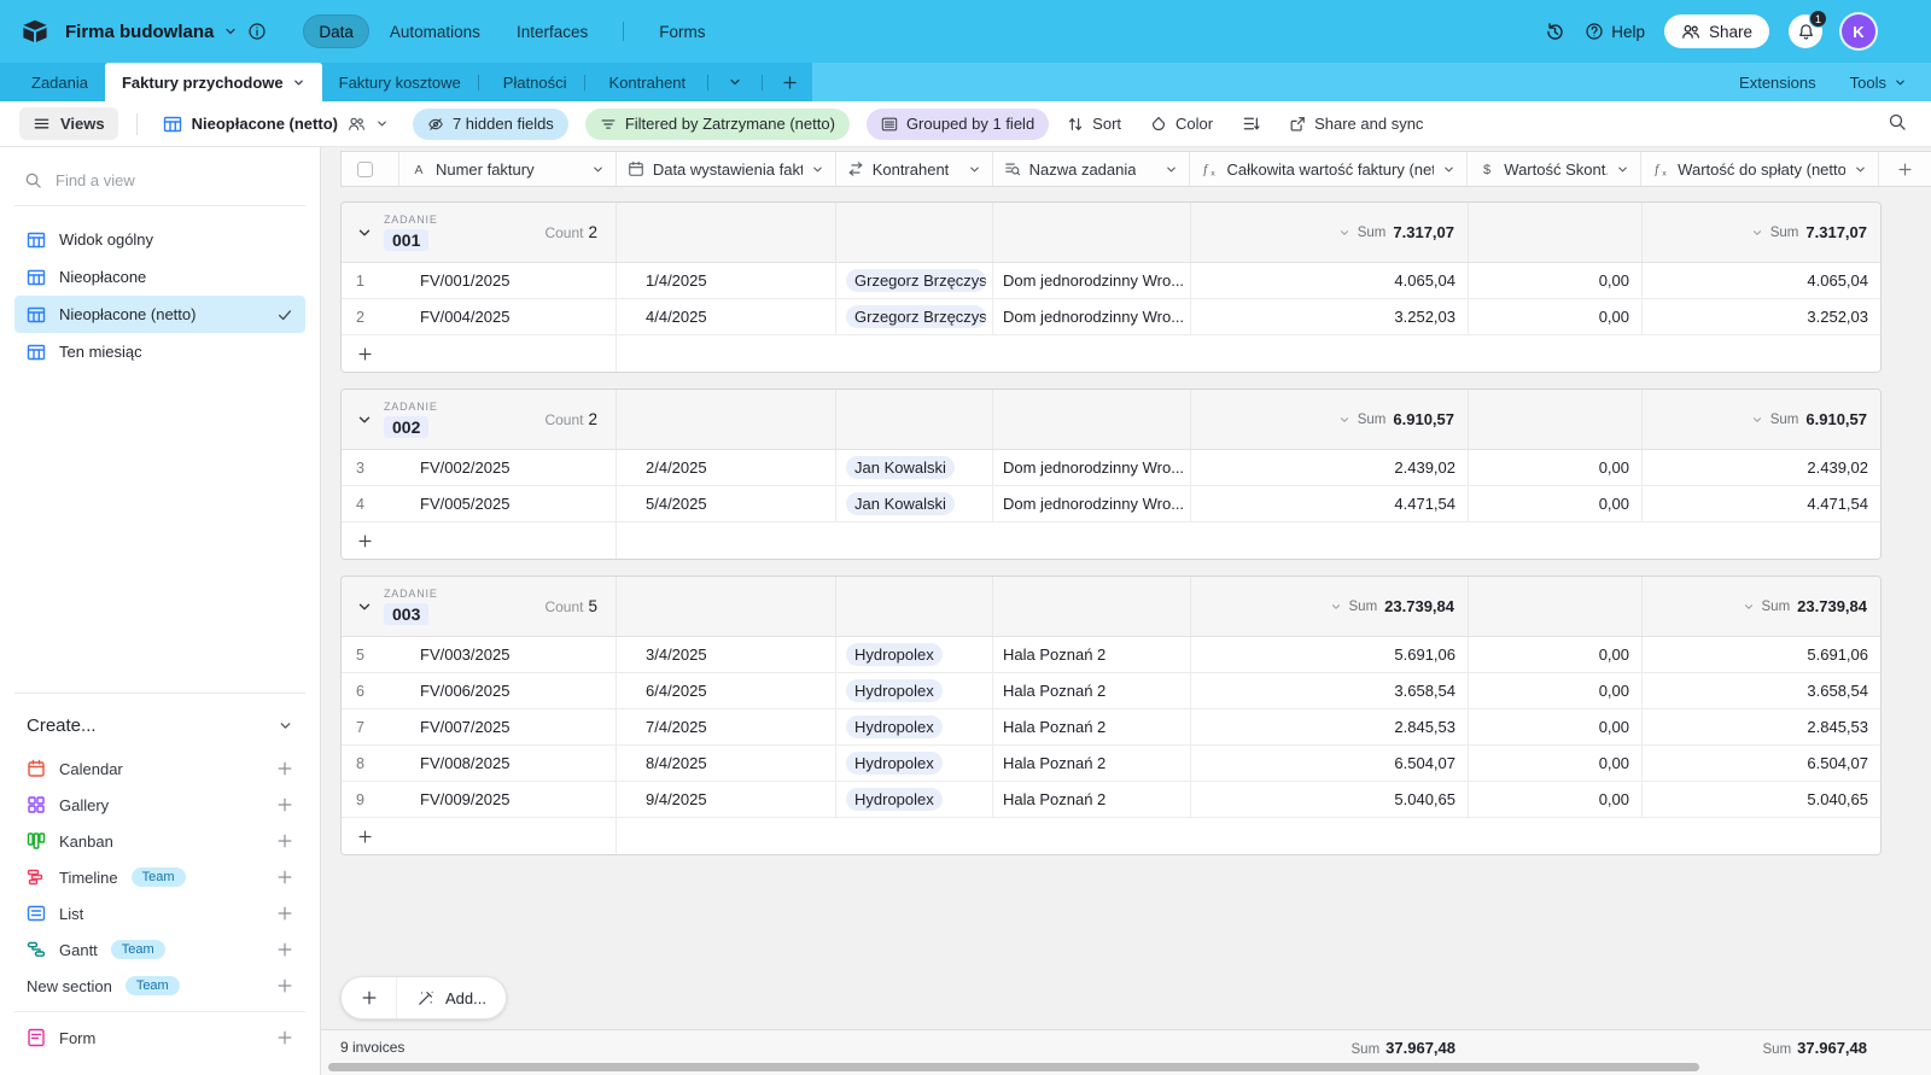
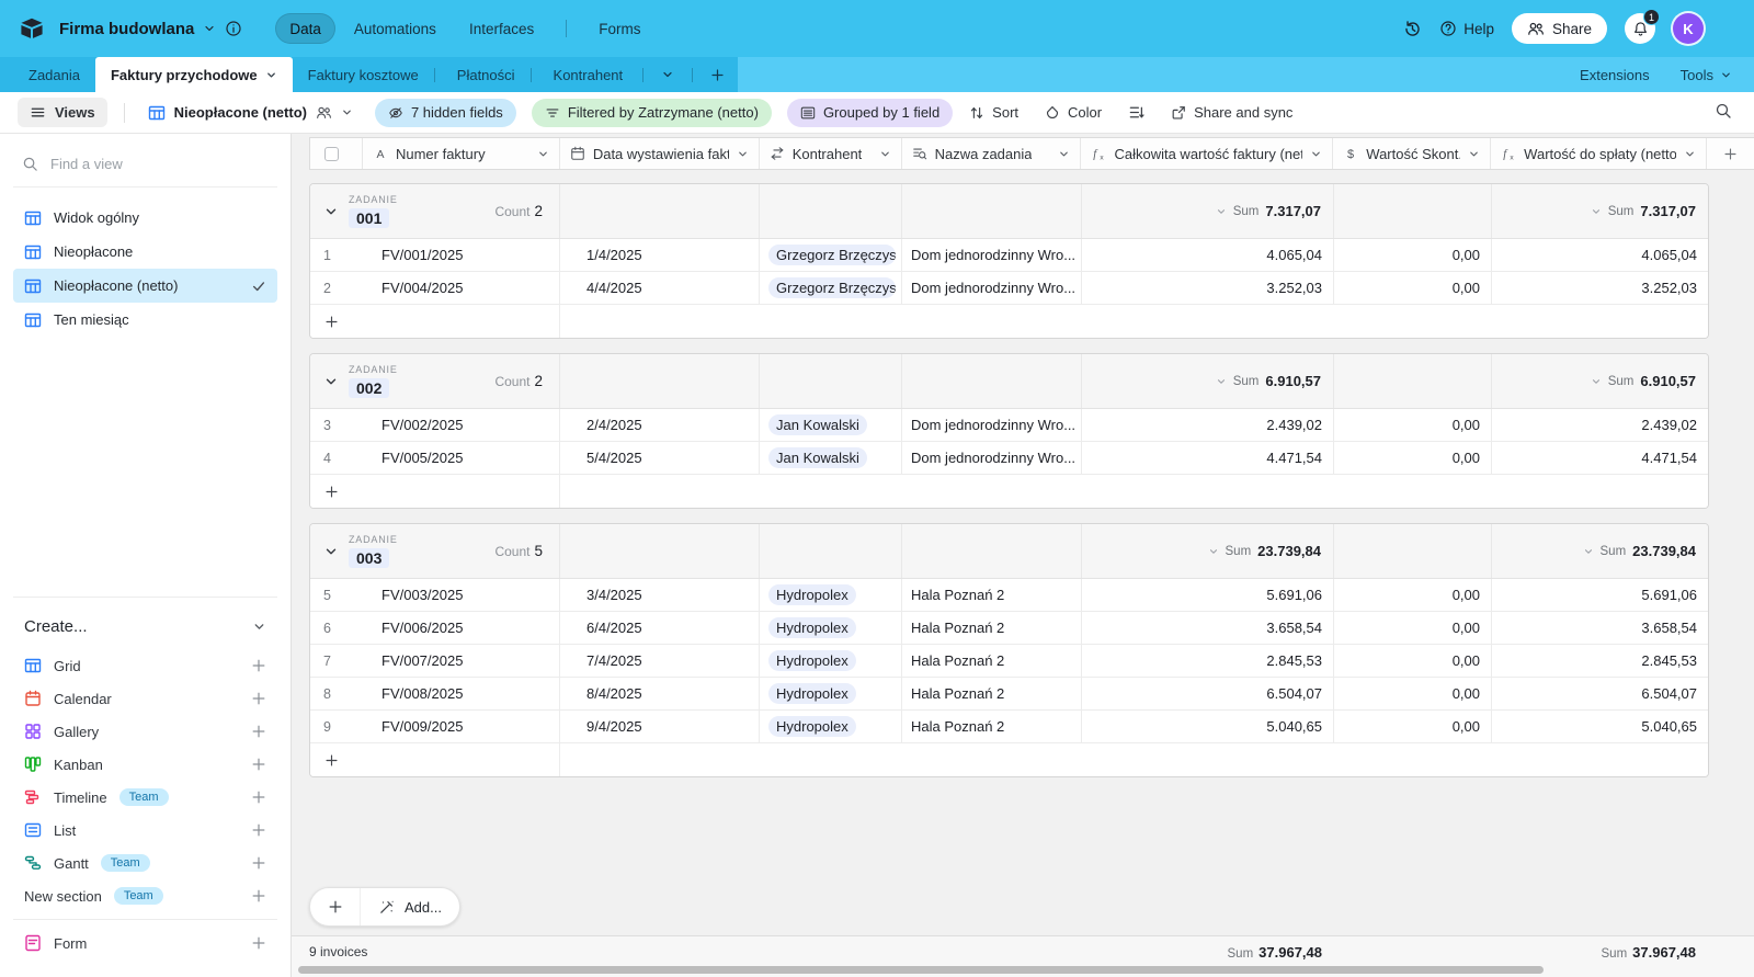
  Firma budowlana
  Data
  Automations
  Interfaces
  Forms
  Help
  Share
  1
  K
  Zadania
  Faktury przychodowe
  Faktury kosztowe
  Płatności
  Kontrahent
  Extensions
  Tools
  Views
  Nieopłacone (netto)
  7 hidden fields
  Filtered by Zatrzymane (netto)
  Grouped by 1 field
  Sort
  Color
  Share and sync
  Find a view
  Widok ogólny
  Nieopłacone
  Nieopłacone (netto)
  Ten miesiąc
  Create...
+ Grid
  Calendar
  Gallery
  Kanban
  Timeline
  Team
  List
  Gantt
  Team
  New section
  Team
  Form
  A
  Numer faktury
  Data wystawienia fak
  Kontrahent
  Nazwa zadania
  f
  Całkowita wartość faktury (net
  $
  Wartość Skont.
  f
  Wartość do spłaty (netto
  ZADANIE
  001
  Count 2
  Sum
  7.317,07
  Sum
  7.317,07
  1
  FV/001/2025
  1/4/2025
  Grzegorz Brzęczys
  Dom jednorodzinny Wro...
  4.065,04
  0,00
  4.065,04
  2
  FV/004/2025
  4/4/2025
  Grzegorz Brzęczys
  Dom jednorodzinny Wro...
  3.252,03
  0,00
  3.252,03
  ZADANIE
  002
  Count 2
  Sum
  6.910,57
  Sum
  6.910,57
  3
  FV/002/2025
  2/4/2025
  Jan Kowalski
  Dom jednorodzinny Wro...
  2.439,02
  0,00
  2.439,02
  4
  FV/005/2025
  5/4/2025
  Jan Kowalski
  Dom jednorodzinny Wro...
  4.471,54
  0,00
  4.471,54
  ZADANIE
  003
  Count 5
  Sum
  23.739,84
  Sum
  23.739,84
  5
  FV/003/2025
  3/4/2025
  Hydropolex
  Hala Poznań 2
  5.691,06
  0,00
  5.691,06
  6
  FV/006/2025
  6/4/2025
  Hydropolex
  Hala Poznań 2
  3.658,54
  0,00
  3.658,54
  7
  FV/007/2025
  7/4/2025
  Hydropolex
  Hala Poznań 2
  2.845,53
  0,00
  2.845,53
  8
  FV/008/2025
  8/4/2025
  Hydropolex
  Hala Poznań 2
  6.504,07
  0,00
  6.504,07
  9
  FV/009/2025
  9/4/2025
  Hydropolex
  Hala Poznań 2
  5.040,65
  0,00
  5.040,65
  Add...
  9 invoices
  Sum 37.967,48
  Sum 37.967,48
